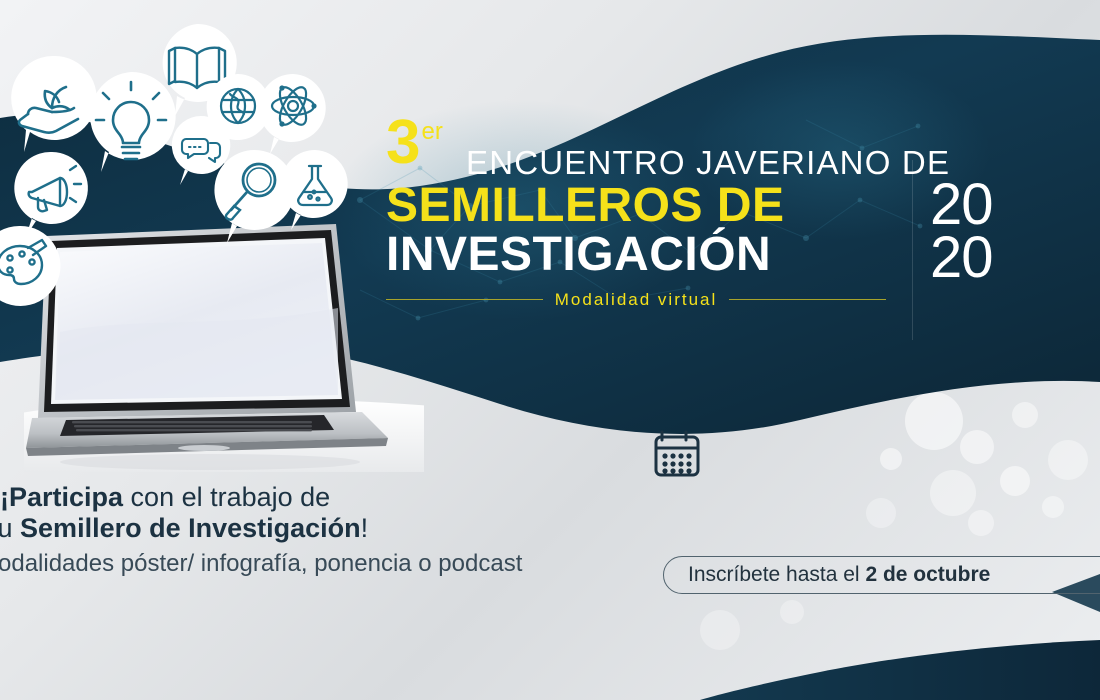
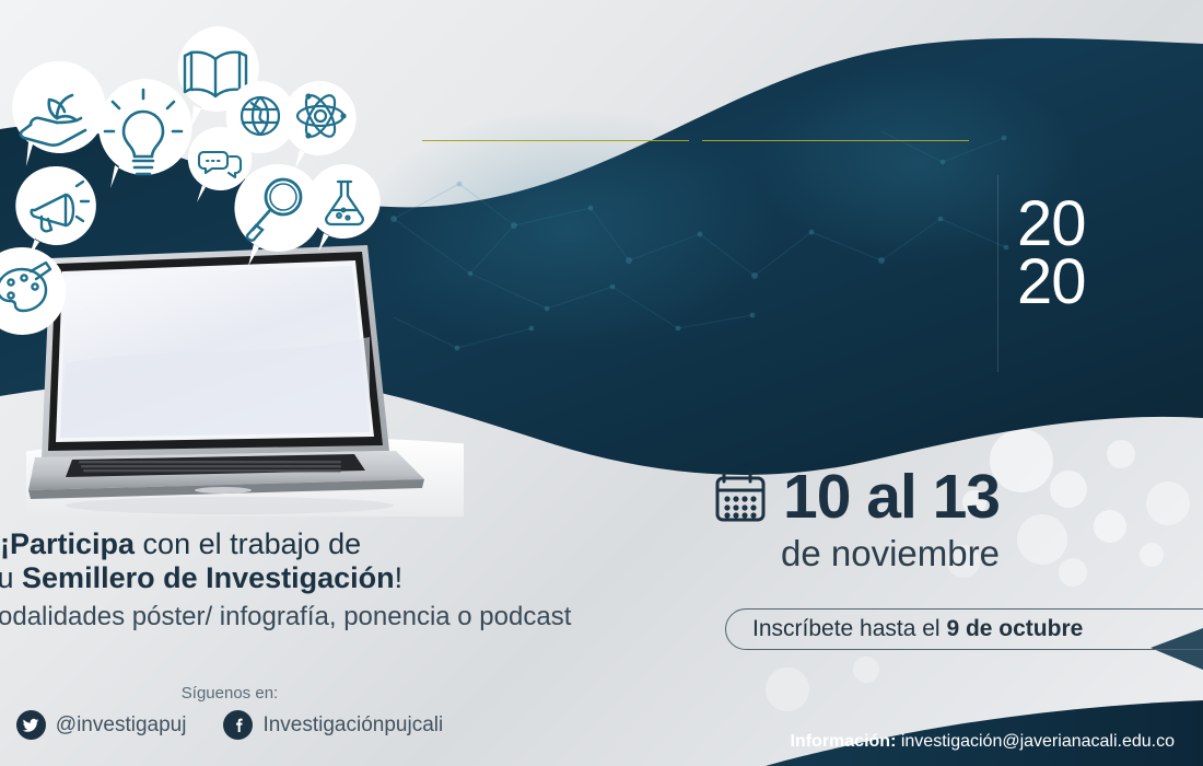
- 3
- er
- ENCUENTRO JAVERIANO DE
- SEMILLEROS DE
- INVESTIGACIÓN
- Modalidad virtual
  20
  20
  ¡Participa con el trabajo de
  u Semillero de Investigación!
  odalidades póster/ infografía, ponencia o podcast
+ Síguenos en:
+ @investigapuj
+ Investigaciónpujcali
+ 10 al 13
+ de noviembre
- Inscríbete hasta el 2 de octubre
+ Inscríbete hasta el 9 de octubre
+ Información: investigación@javerianacali.edu.co
